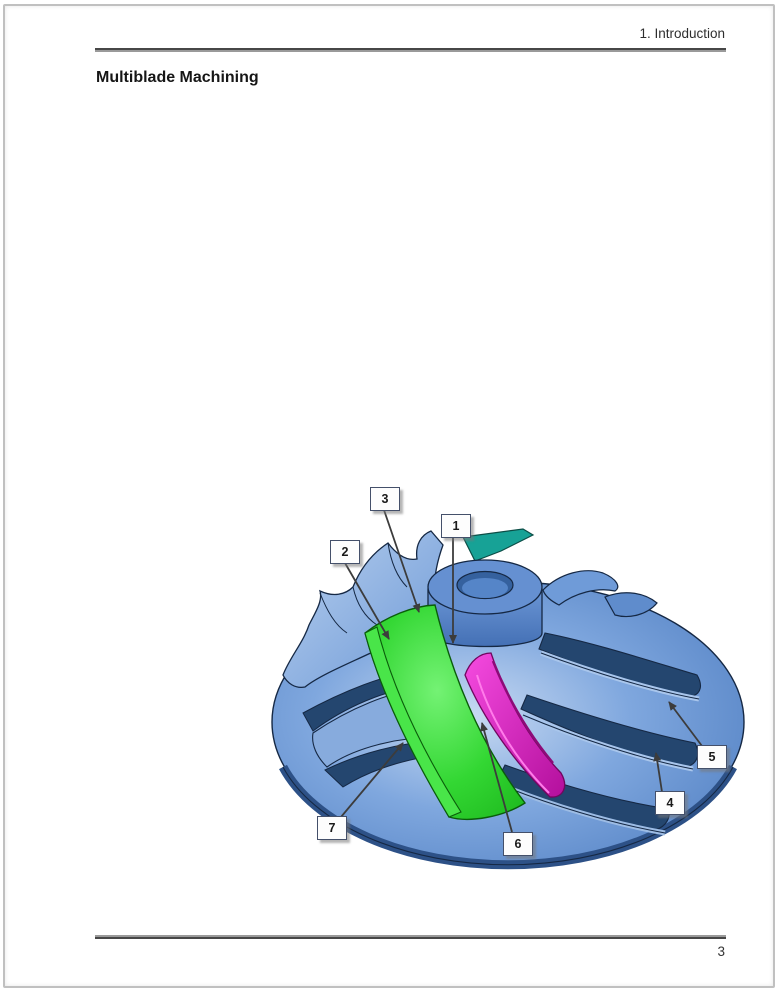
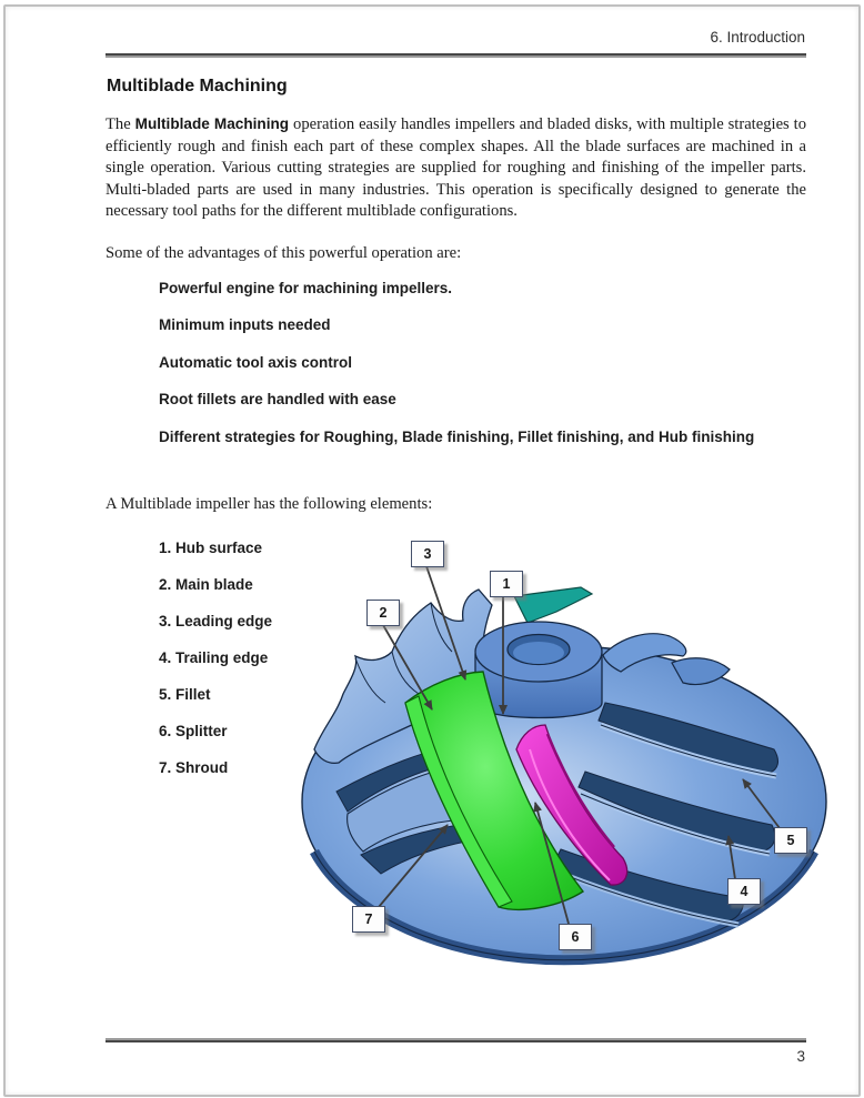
- 1. Introduction
+ 6. Introduction
  Multiblade Machining
+ The Multiblade Machining operation easily handles impellers and bladed disks, with multiple strategies to efficiently rough and finish each part of these complex shapes. All the blade surfaces are machined in a single operation. Various cutting strategies are supplied for roughing and finishing of the impeller parts. Multi-bladed parts are used in many industries. This operation is specifically designed to generate the necessary tool paths for the different multiblade configurations.
+ Some of the advantages of this powerful operation are:
+ Powerful engine for machining impellers.
+ Minimum inputs needed
+ Automatic tool axis control
+ Root fillets are handled with ease
+ Different strategies for Roughing, Blade finishing, Fillet finishing, and Hub finishing
+ A Multiblade impeller has the following elements:
+ 1. Hub surface
+ 2. Main blade
+ 3. Leading edge
+ 4. Trailing edge
+ 5. Fillet
+ 6. Splitter
+ 7. Shroud
  1
  2
  3
  4
  5
  6
  7
  3
